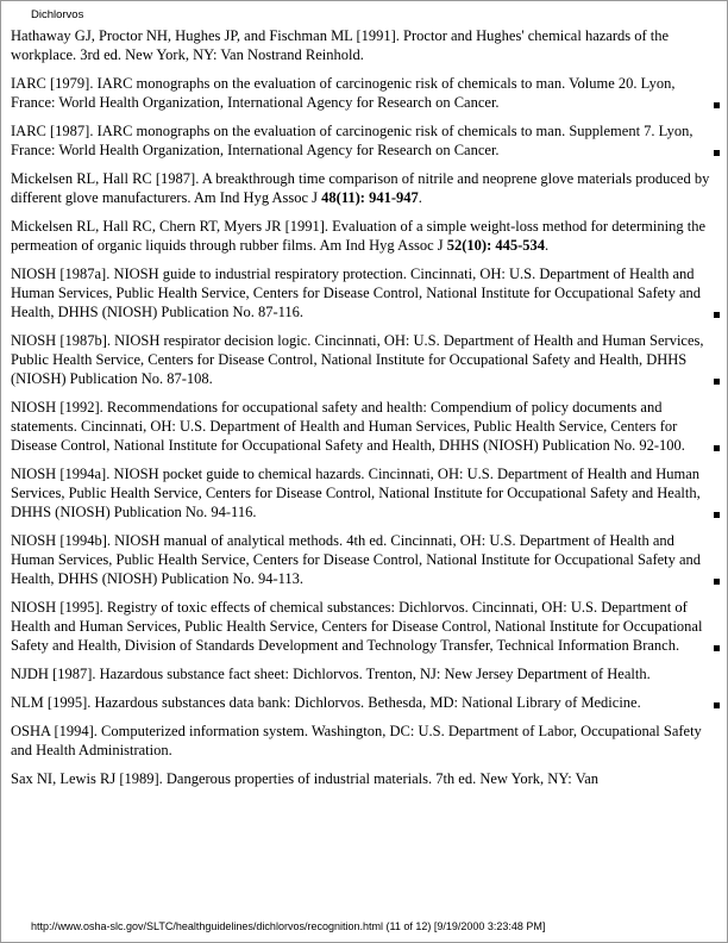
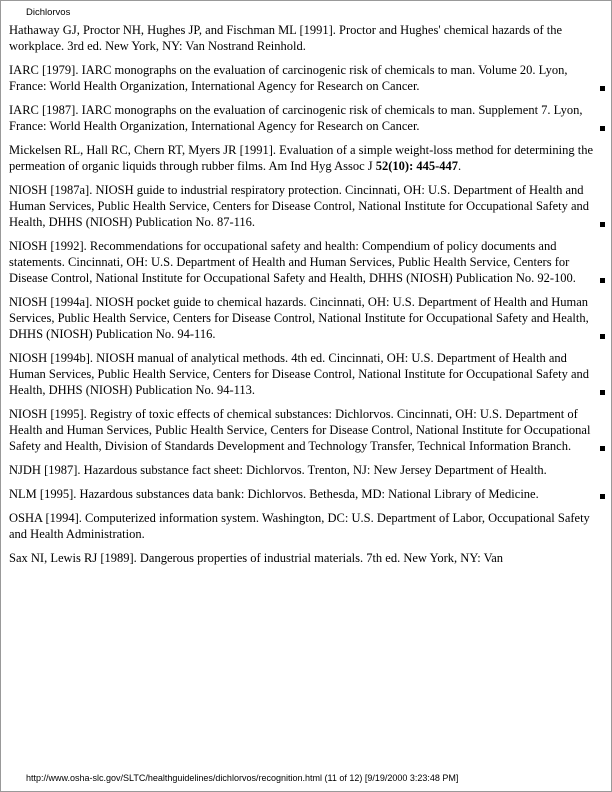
  Dichlorvos
  Hathaway GJ, Proctor NH, Hughes JP, and Fischman ML [1991]. Proctor and Hughes' chemical hazards of the workplace. 3rd ed. New York, NY: Van Nostrand Reinhold.
  IARC [1979]. IARC monographs on the evaluation of carcinogenic risk of chemicals to man. Volume 20. Lyon, France: World Health Organization, International Agency for Research on Cancer.
  IARC [1987]. IARC monographs on the evaluation of carcinogenic risk of chemicals to man. Supplement 7. Lyon, France: World Health Organization, International Agency for Research on Cancer.
- Mickelsen RL, Hall RC [1987]. A breakthrough time comparison of nitrile and neoprene glove materials produced by different glove manufacturers. Am Ind Hyg Assoc J 48(11): 941-947.
- Mickelsen RL, Hall RC, Chern RT, Myers JR [1991]. Evaluation of a simple weight-loss method for determining the permeation of organic liquids through rubber films. Am Ind Hyg Assoc J 52(10): 445-534.
+ Mickelsen RL, Hall RC, Chern RT, Myers JR [1991]. Evaluation of a simple weight-loss method for determining the permeation of organic liquids through rubber films. Am Ind Hyg Assoc J 52(10): 445-447.
  NIOSH [1987a]. NIOSH guide to industrial respiratory protection. Cincinnati, OH: U.S. Department of Health and Human Services, Public Health Service, Centers for Disease Control, National Institute for Occupational Safety and Health, DHHS (NIOSH) Publication No. 87-116.
- NIOSH [1987b]. NIOSH respirator decision logic. Cincinnati, OH: U.S. Department of Health and Human Services, Public Health Service, Centers for Disease Control, National Institute for Occupational Safety and Health, DHHS (NIOSH) Publication No. 87-108.
  NIOSH [1992]. Recommendations for occupational safety and health: Compendium of policy documents and statements. Cincinnati, OH: U.S. Department of Health and Human Services, Public Health Service, Centers for Disease Control, National Institute for Occupational Safety and Health, DHHS (NIOSH) Publication No. 92-100.
  NIOSH [1994a]. NIOSH pocket guide to chemical hazards. Cincinnati, OH: U.S. Department of Health and Human Services, Public Health Service, Centers for Disease Control, National Institute for Occupational Safety and Health, DHHS (NIOSH) Publication No. 94-116.
  NIOSH [1994b]. NIOSH manual of analytical methods. 4th ed. Cincinnati, OH: U.S. Department of Health and Human Services, Public Health Service, Centers for Disease Control, National Institute for Occupational Safety and Health, DHHS (NIOSH) Publication No. 94-113.
  NIOSH [1995]. Registry of toxic effects of chemical substances: Dichlorvos. Cincinnati, OH: U.S. Department of Health and Human Services, Public Health Service, Centers for Disease Control, National Institute for Occupational Safety and Health, Division of Standards Development and Technology Transfer, Technical Information Branch.
  NJDH [1987]. Hazardous substance fact sheet: Dichlorvos. Trenton, NJ: New Jersey Department of Health.
  NLM [1995]. Hazardous substances data bank: Dichlorvos. Bethesda, MD: National Library of Medicine.
  OSHA [1994]. Computerized information system. Washington, DC: U.S. Department of Labor, Occupational Safety and Health Administration.
  Sax NI, Lewis RJ [1989]. Dangerous properties of industrial materials. 7th ed. New York, NY: Van
  http://www.osha-slc.gov/SLTC/healthguidelines/dichlorvos/recognition.html (11 of 12) [9/19/2000 3:23:48 PM]
